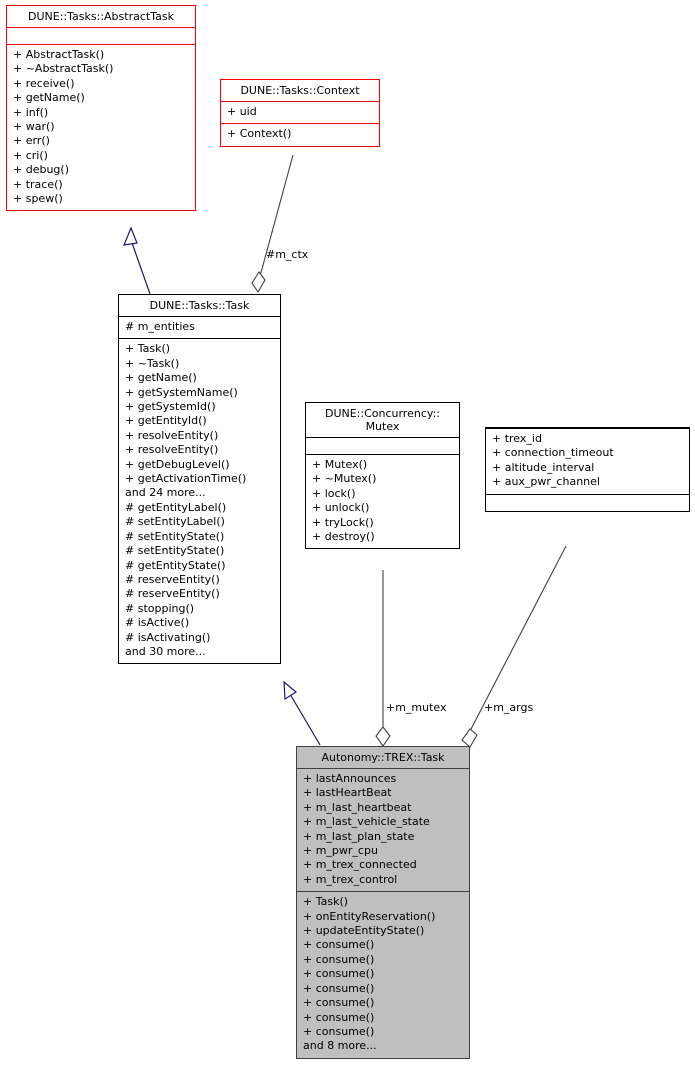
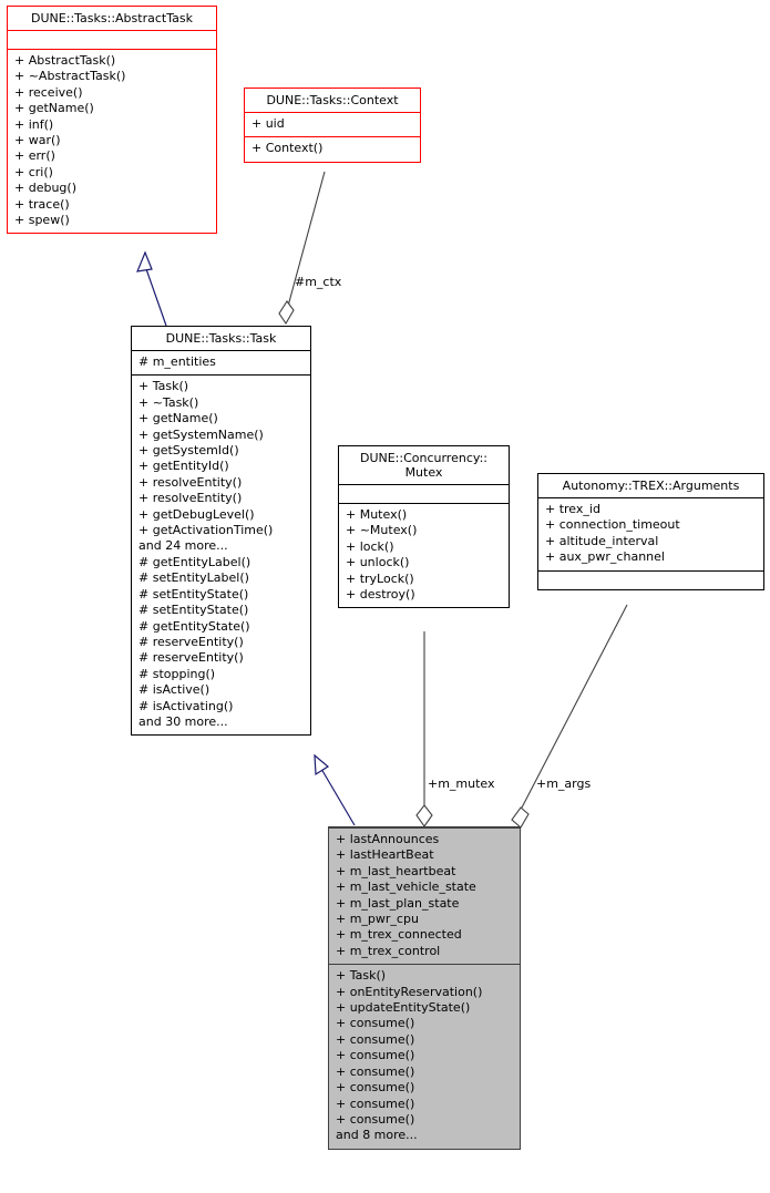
  DUNE::Tasks::AbstractTask
  + AbstractTask()
  + ~AbstractTask()
  + receive()
  + getName()
  + inf()
  + war()
  + err()
  + cri()
  + debug()
  + trace()
  + spew()
  DUNE::Tasks::Context
  + uid
  + Context()
  DUNE::Tasks::Task
  # m_entities
  + Task()
  + ~Task()
  + getName()
  + getSystemName()
  + getSystemId()
  + getEntityId()
  + resolveEntity()
  + resolveEntity()
  + getDebugLevel()
  + getActivationTime()
  and 24 more...
  # getEntityLabel()
  # setEntityLabel()
  # setEntityState()
  # setEntityState()
  # getEntityState()
  # reserveEntity()
  # reserveEntity()
  # stopping()
  # isActive()
  # isActivating()
  and 30 more...
  DUNE::Concurrency::
  Mutex
  + Mutex()
  + ~Mutex()
  + lock()
  + unlock()
  + tryLock()
  + destroy()
+ Autonomy::TREX::Arguments
  + trex_id
  + connection_timeout
  + altitude_interval
  + aux_pwr_channel
- Autonomy::TREX::Task
  + lastAnnounces
  + lastHeartBeat
  + m_last_heartbeat
  + m_last_vehicle_state
  + m_last_plan_state
  + m_pwr_cpu
  + m_trex_connected
  + m_trex_control
  + Task()
  + onEntityReservation()
  + updateEntityState()
  + consume()
  + consume()
  + consume()
  + consume()
  + consume()
  + consume()
  + consume()
  and 8 more...
  #m_ctx
  +m_mutex
  +m_args
